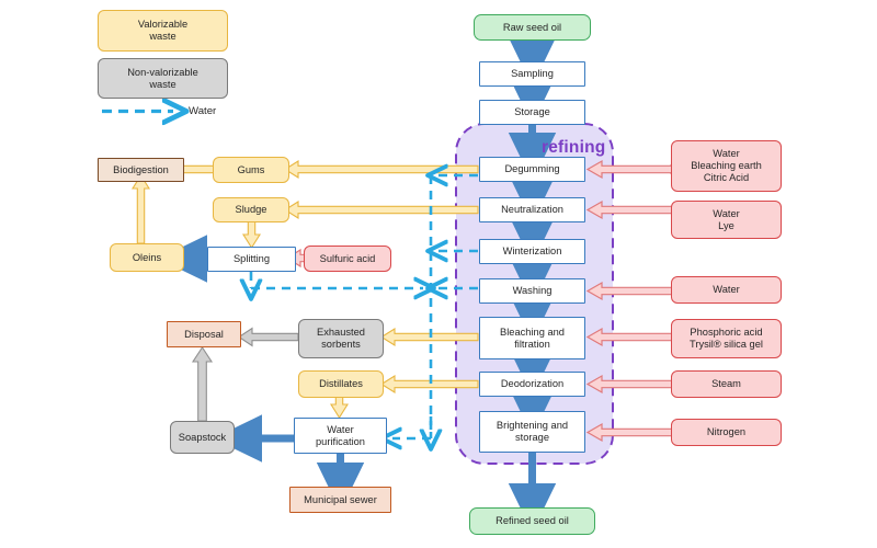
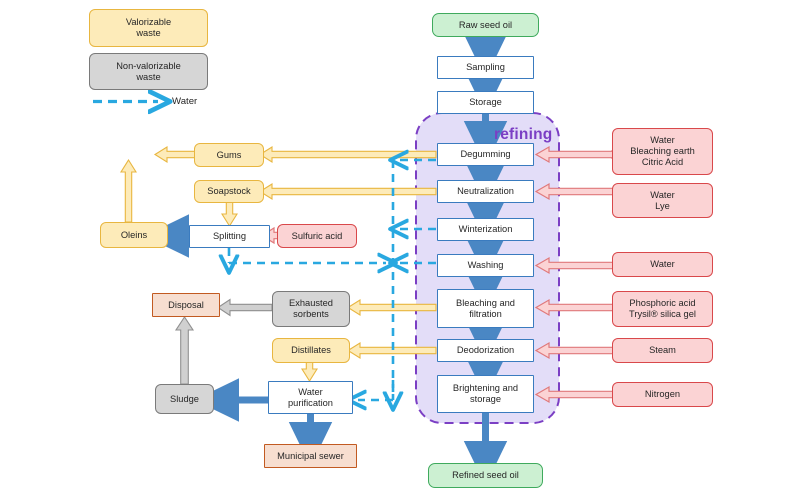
  Valorizable
  waste
  Non-valorizable
  waste
  Water
  Raw seed oil
  Sampling
  Storage
  refining
  Degumming
  Neutralization
  Winterization
  Washing
  Bleaching and
  filtration
  Deodorization
  Brightening and
  storage
  Refined seed oil
  Water
  Bleaching earth
  Citric Acid
  Water
  Lye
  Water
  Phosphoric acid
  Trysil® silica gel
  Steam
  Nitrogen
  Sulfuric acid
  Gums
- Sludge
+ Soapstock
  Oleins
  Exhausted
  sorbents
  Distillates
- Soapstock
+ Sludge
  Splitting
  Water
  purification
- Biodigestion
  Disposal
  Municipal sewer
